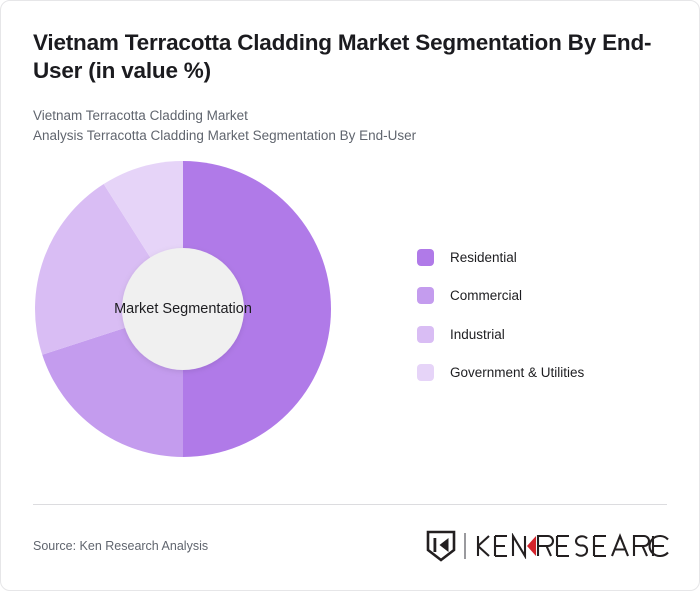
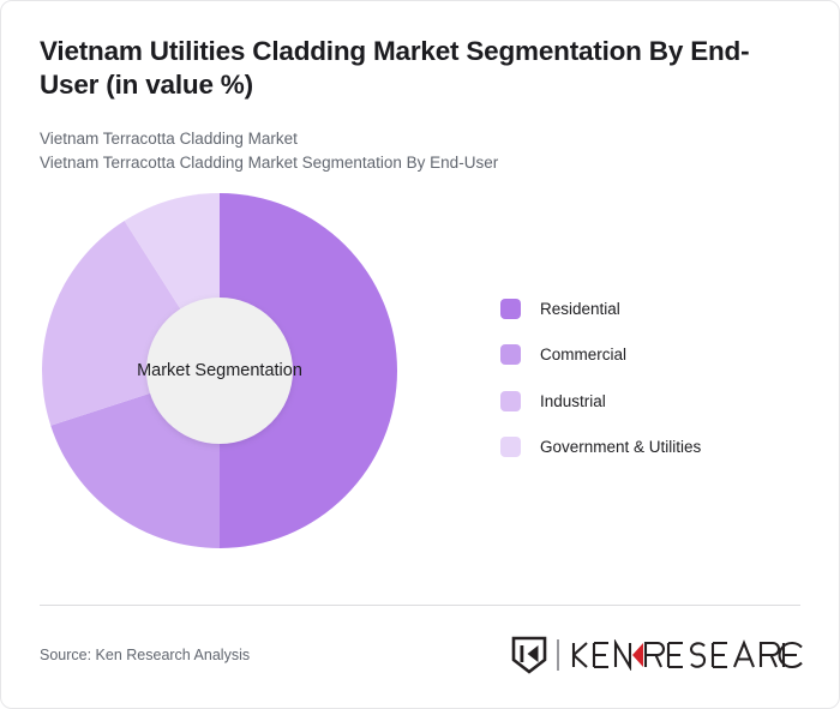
- Vietnam Terracotta Cladding Market Segmentation By End-User (in value %)
+ Vietnam Utilities Cladding Market Segmentation By End-User (in value %)
  Vietnam Terracotta Cladding Market
- Analysis Terracotta Cladding Market Segmentation By End-User
+ Vietnam Terracotta Cladding Market Segmentation By End-User
  Market Segmentation
  Residential
  Commercial
  Industrial
  Government & Utilities
  Source: Ken Research Analysis
